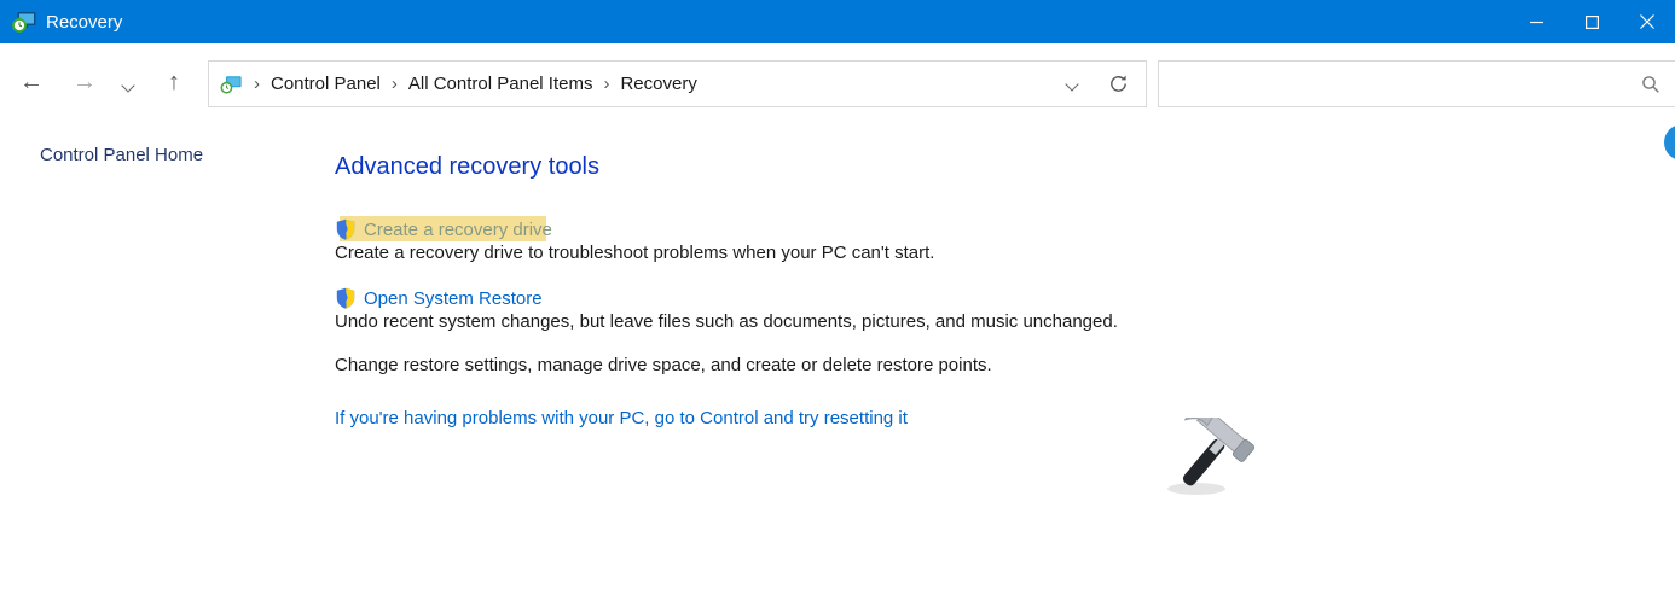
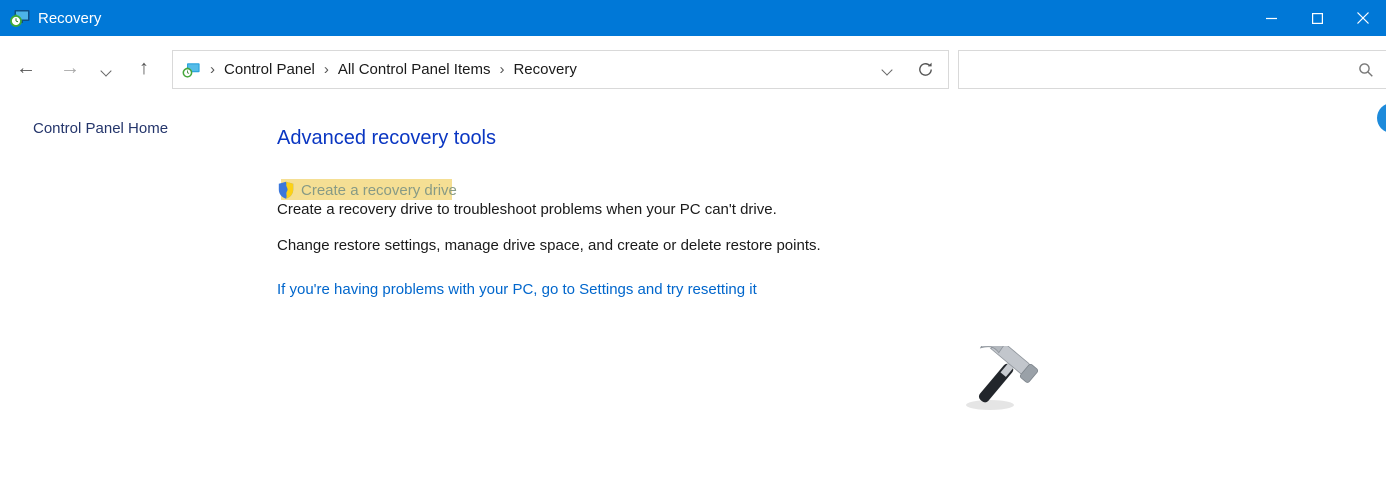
  Recovery
  ←
  →
  ↑
  ›
  Control Panel
  ›
  All Control Panel Items
  ›
  Recovery
  Control Panel Home
  Advanced recovery tools
  Create a recovery drive
- Create a recovery drive to troubleshoot problems when your PC can't start.
+ Create a recovery drive to troubleshoot problems when your PC can't drive.
- Open System Restore
- Undo recent system changes, but leave files such as documents, pictures, and music unchanged.
  Change restore settings, manage drive space, and create or delete restore points.
- If you're having problems with your PC, go to Control and try resetting it
+ If you're having problems with your PC, go to Settings and try resetting it
